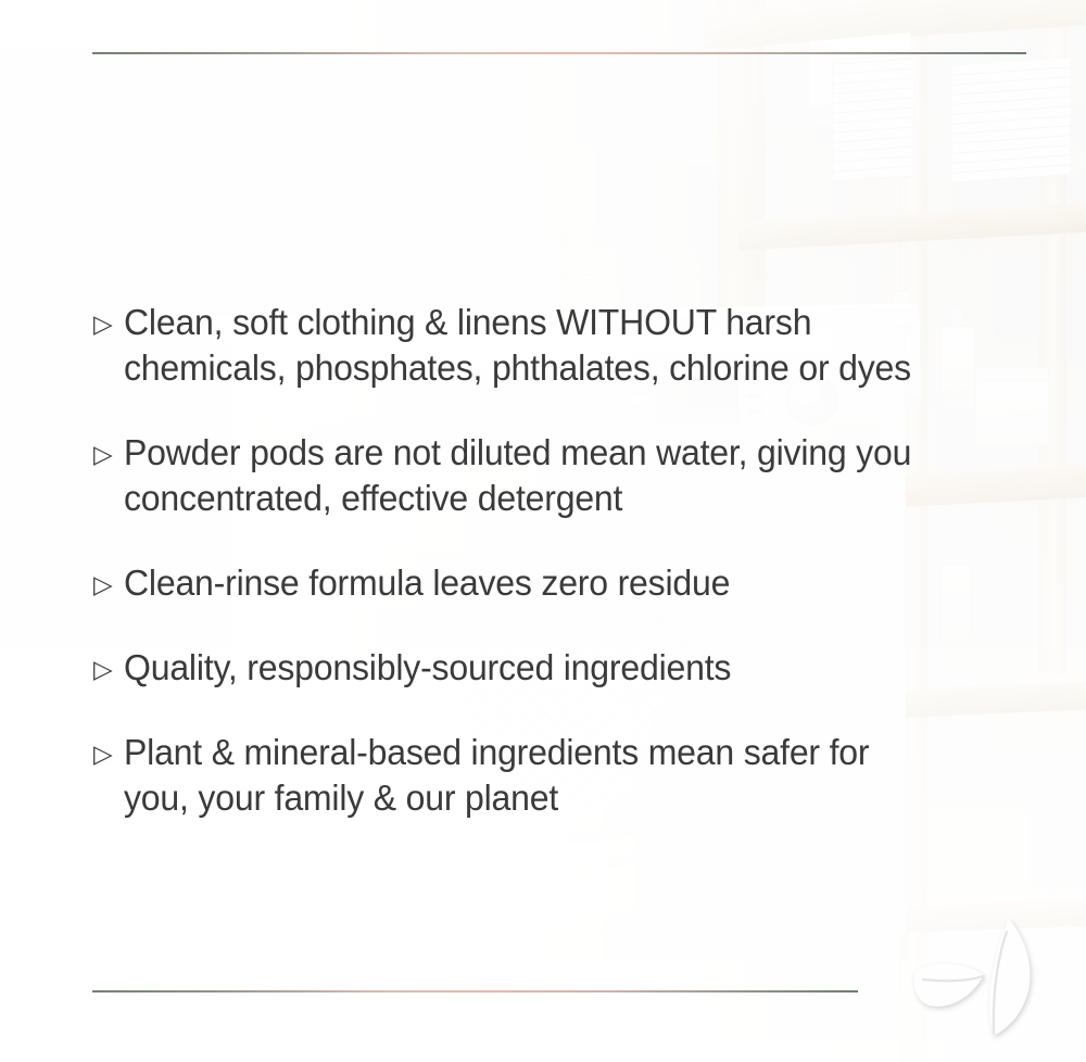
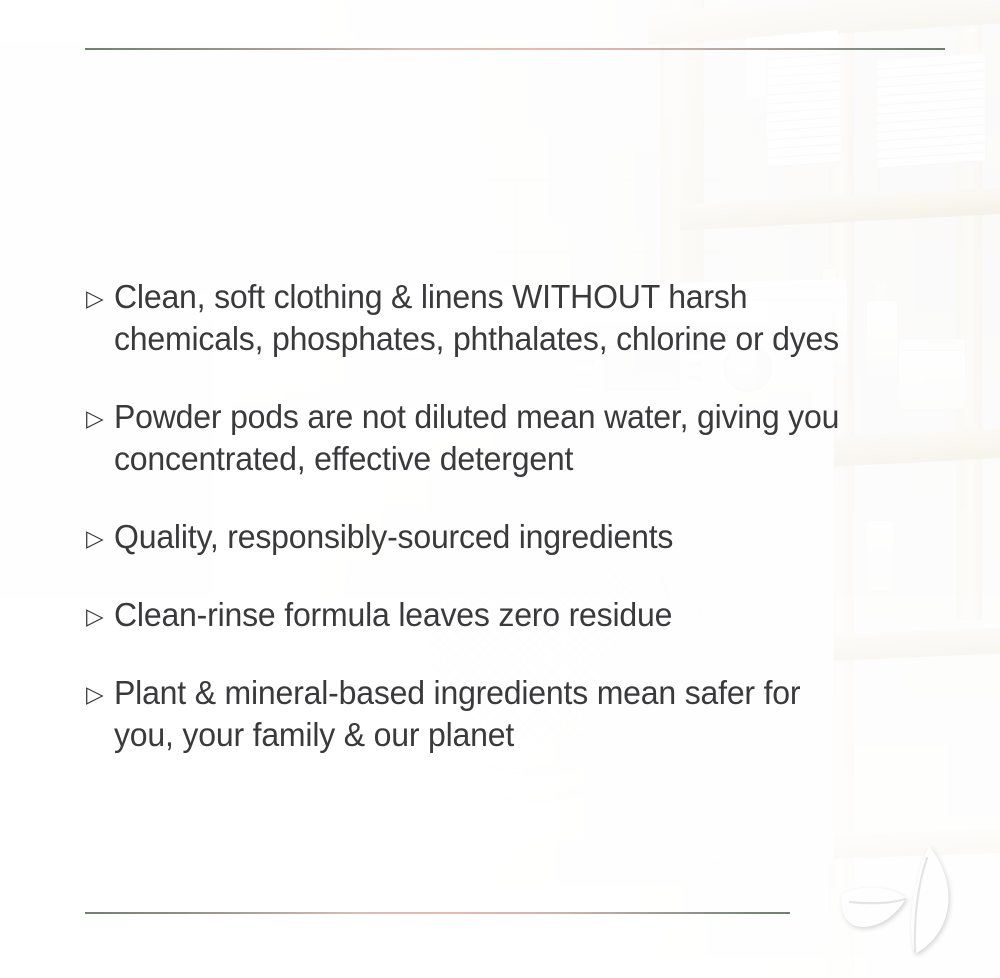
  ▷
  Clean, soft clothing & linens WITHOUT harsh chemicals, phosphates, phthalates, chlorine or dyes
  ▷
  Powder pods are not diluted mean water, giving you concentrated, effective detergent
  ▷
- Clean-rinse formula leaves zero residue
+ Quality, responsibly-sourced ingredients
  ▷
- Quality, responsibly-sourced ingredients
+ Clean-rinse formula leaves zero residue
  ▷
  Plant & mineral-based ingredients mean safer for you, your family & our planet
